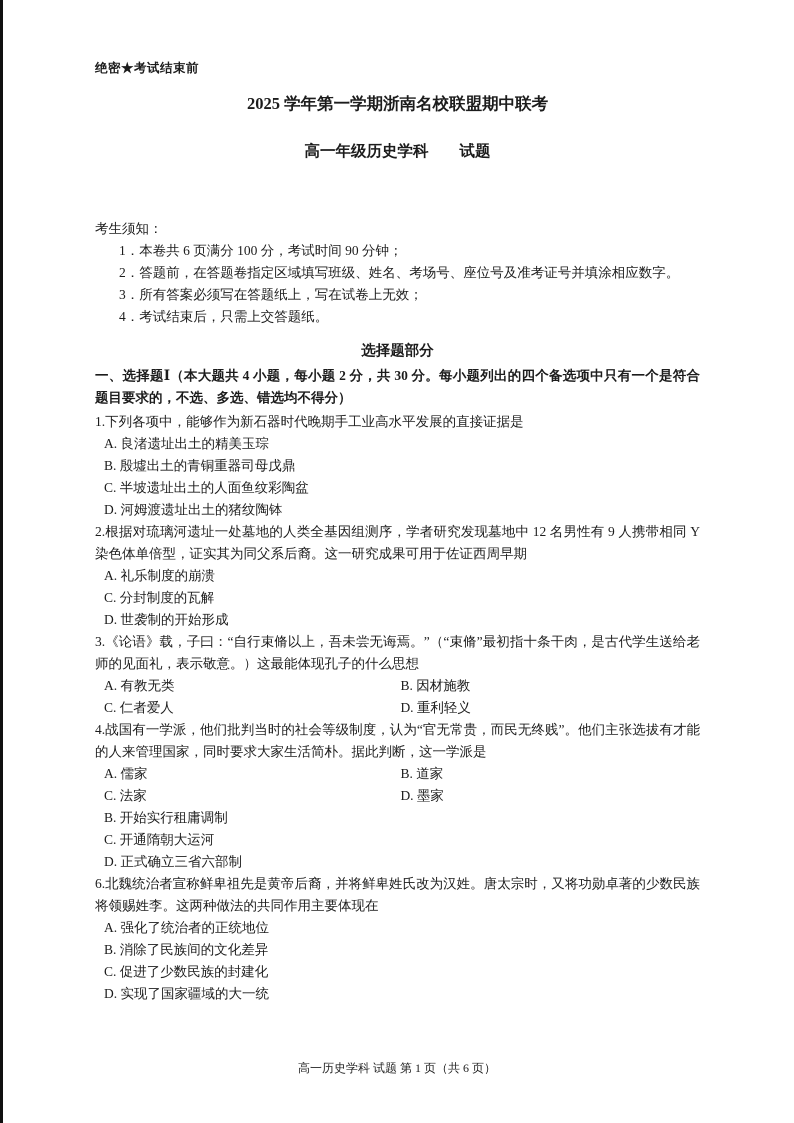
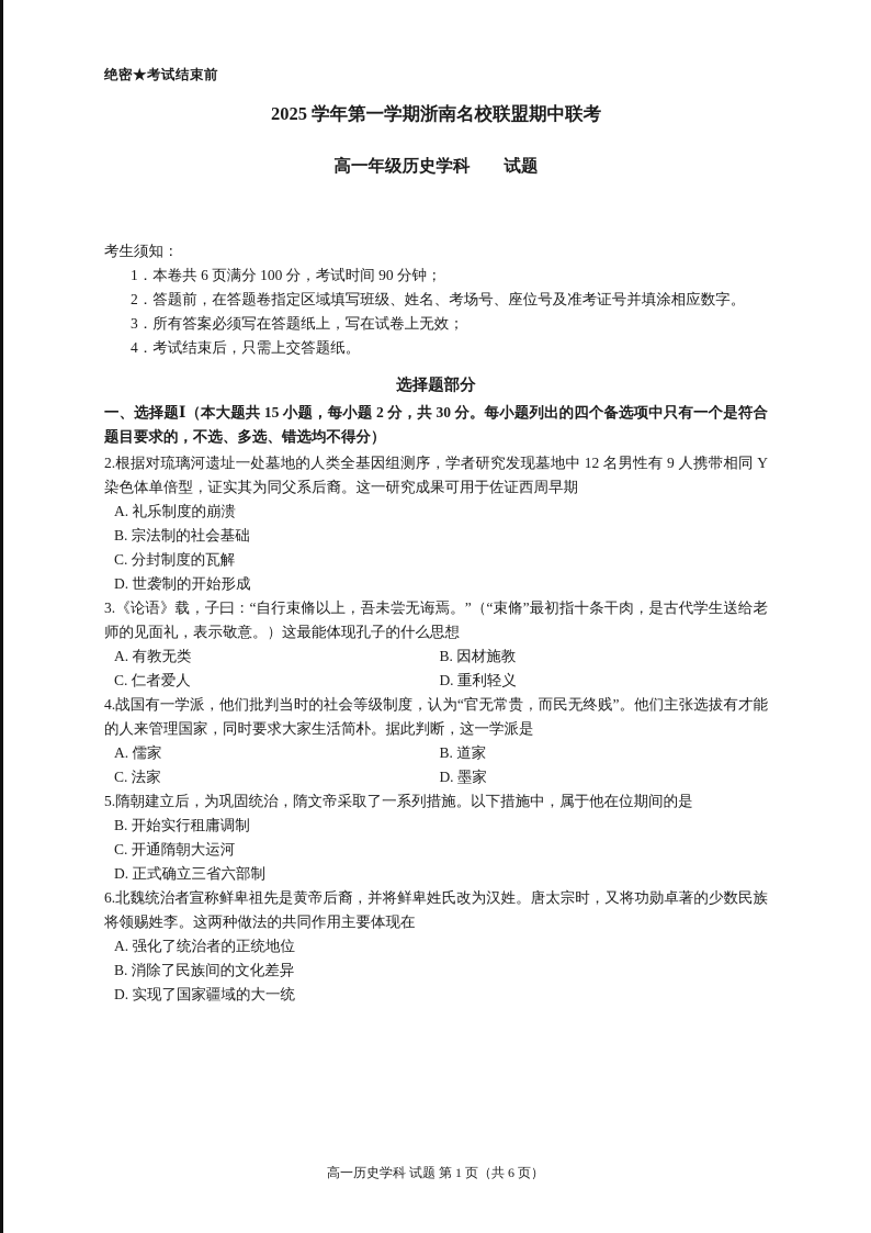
  绝密★考试结束前
  2025 学年第一学期浙南名校联盟期中联考
  高一年级历史学科 试题
  考生须知：
  1．本卷共 6 页满分 100 分，考试时间 90 分钟；
  2．答题前，在答题卷指定区域填写班级、姓名、考场号、座位号及准考证号并填涂相应数字。
  3．所有答案必须写在答题纸上，写在试卷上无效；
  4．考试结束后，只需上交答题纸。
  选择题部分
- 一、选择题Ⅰ（本大题共 4 小题，每小题 2 分，共 30 分。每小题列出的四个备选项中只有一个是符合题目要求的，不选、多选、错选均不得分）
+ 一、选择题Ⅰ（本大题共 15 小题，每小题 2 分，共 30 分。每小题列出的四个备选项中只有一个是符合题目要求的，不选、多选、错选均不得分）
- 1.下列各项中，能够作为新石器时代晚期手工业高水平发展的直接证据是
- A. 良渚遗址出土的精美玉琮
- B. 殷墟出土的青铜重器司母戊鼎
- C. 半坡遗址出土的人面鱼纹彩陶盆
- D. 河姆渡遗址出土的猪纹陶钵
  2.根据对琉璃河遗址一处墓地的人类全基因组测序，学者研究发现墓地中 12 名男性有 9 人携带相同 Y 染色体单倍型，证实其为同父系后裔。这一研究成果可用于佐证西周早期
  A. 礼乐制度的崩溃
+ B. 宗法制的社会基础
  C. 分封制度的瓦解
  D. 世袭制的开始形成
  3.《论语》载，子曰：“自行束脩以上，吾未尝无诲焉。”（“束脩”最初指十条干肉，是古代学生送给老师的见面礼，表示敬意。）这最能体现孔子的什么思想
  A. 有教无类 B. 因材施教 C. 仁者爱人 D. 重利轻义
  4.战国有一学派，他们批判当时的社会等级制度，认为“官无常贵，而民无终贱”。他们主张选拔有才能的人来管理国家，同时要求大家生活简朴。据此判断，这一学派是
  A. 儒家 B. 道家 C. 法家 D. 墨家
+ 5.隋朝建立后，为巩固统治，隋文帝采取了一系列措施。以下措施中，属于他在位期间的是
  B. 开始实行租庸调制
  C. 开通隋朝大运河
  D. 正式确立三省六部制
  6.北魏统治者宣称鲜卑祖先是黄帝后裔，并将鲜卑姓氏改为汉姓。唐太宗时，又将功勋卓著的少数民族将领赐姓李。这两种做法的共同作用主要体现在
  A. 强化了统治者的正统地位
  B. 消除了民族间的文化差异
- C. 促进了少数民族的封建化
  D. 实现了国家疆域的大一统
  高一历史学科 试题 第 1 页（共 6 页）
